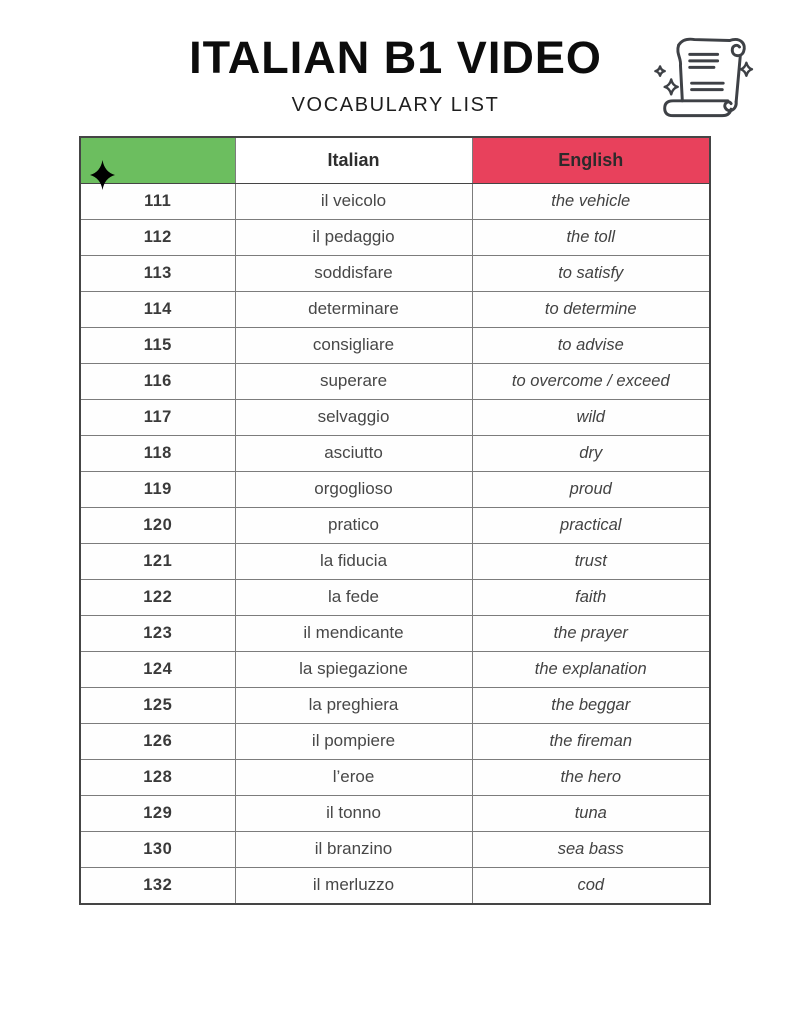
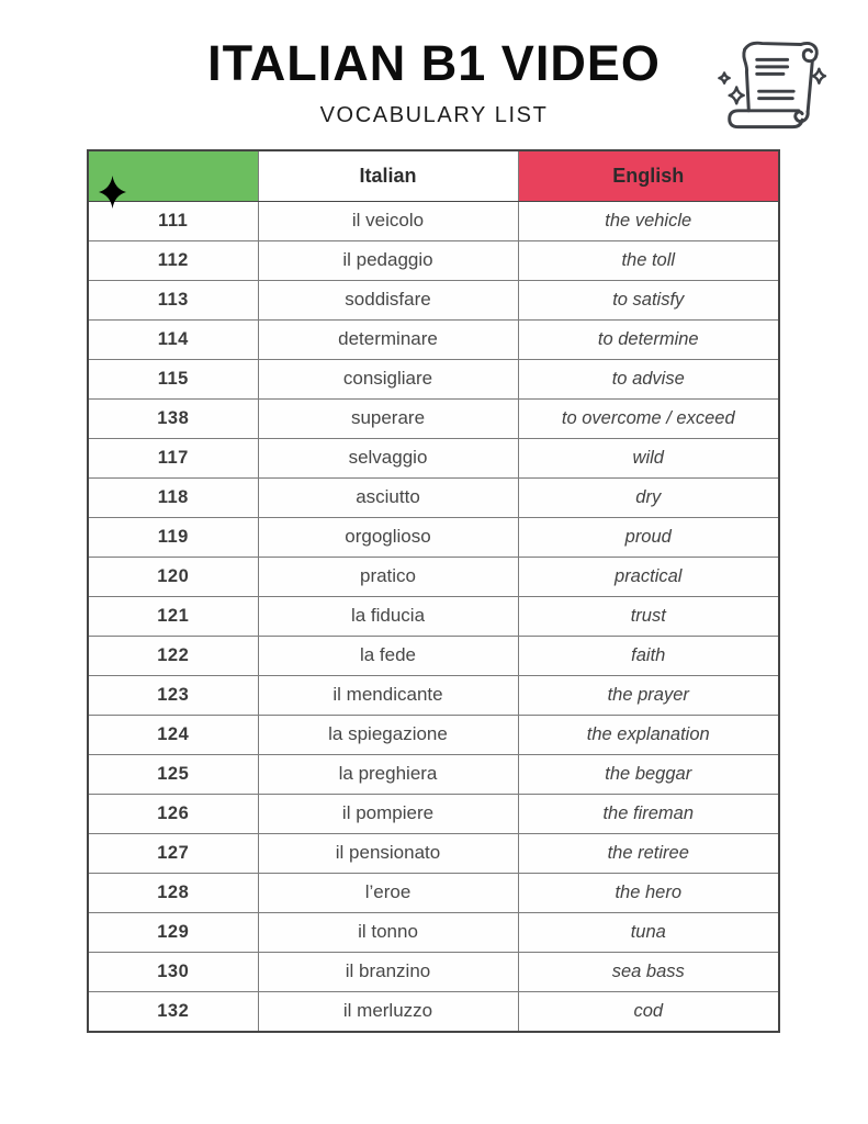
  ITALIAN B1 VIDEO
  VOCABULARY LIST
  	Italian	English
  111	il veicolo	the vehicle
  112	il pedaggio	the toll
  113	soddisfare	to satisfy
  114	determinare	to determine
  115	consigliare	to advise
- 116	superare	to overcome / exceed
+ 138	superare	to overcome / exceed
  117	selvaggio	wild
  118	asciutto	dry
  119	orgoglioso	proud
  120	pratico	practical
  121	la fiducia	trust
  122	la fede	faith
  123	il mendicante	the prayer
  124	la spiegazione	the explanation
  125	la preghiera	the beggar
  126	il pompiere	the fireman
+ 127	il pensionato	the retiree
  128	l’eroe	the hero
  129	il tonno	tuna
  130	il branzino	sea bass
  132	il merluzzo	cod
